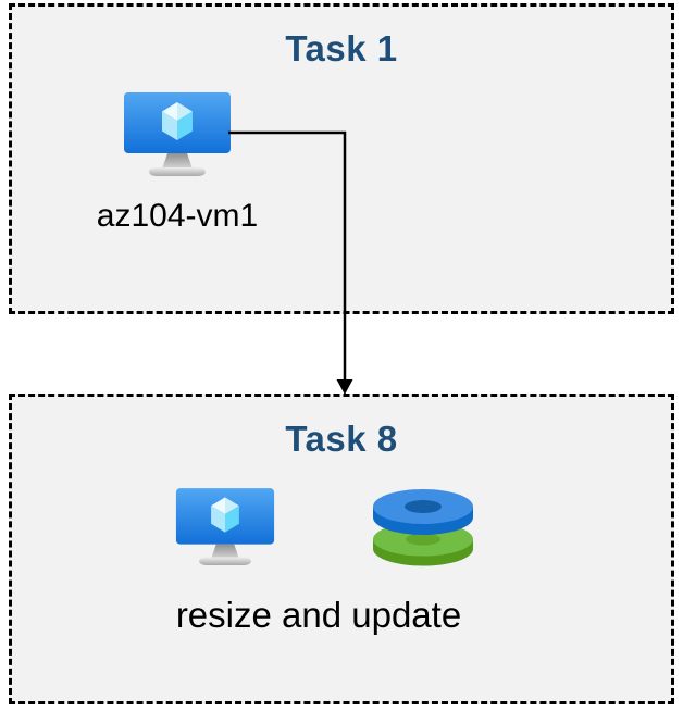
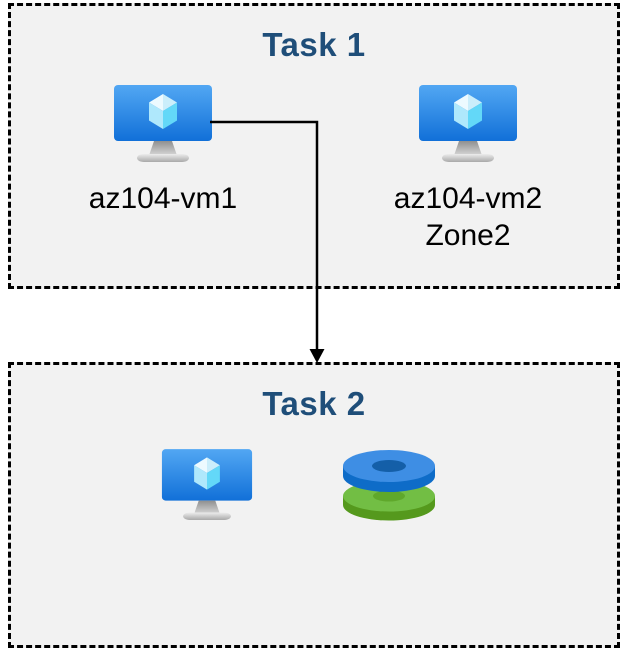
  Task 1
  az104-vm1
+ az104-vm2
+ Zone2
- Task 8
+ Task 2
- resize and update
